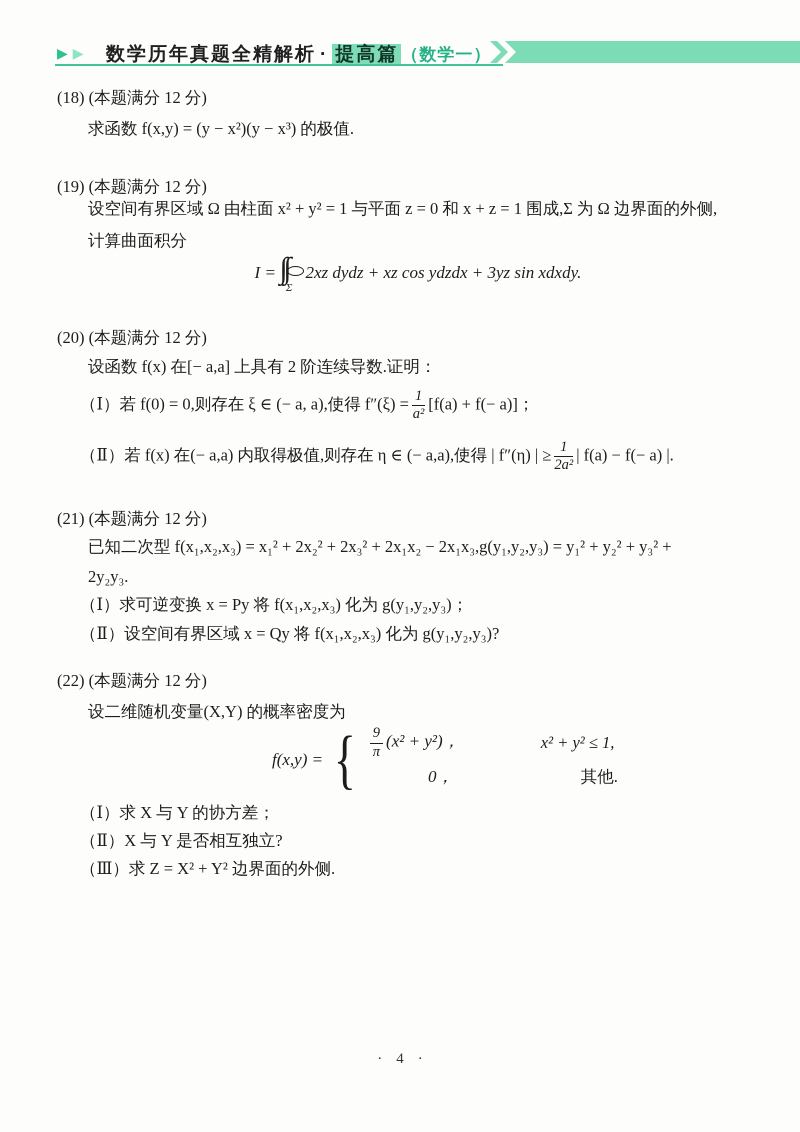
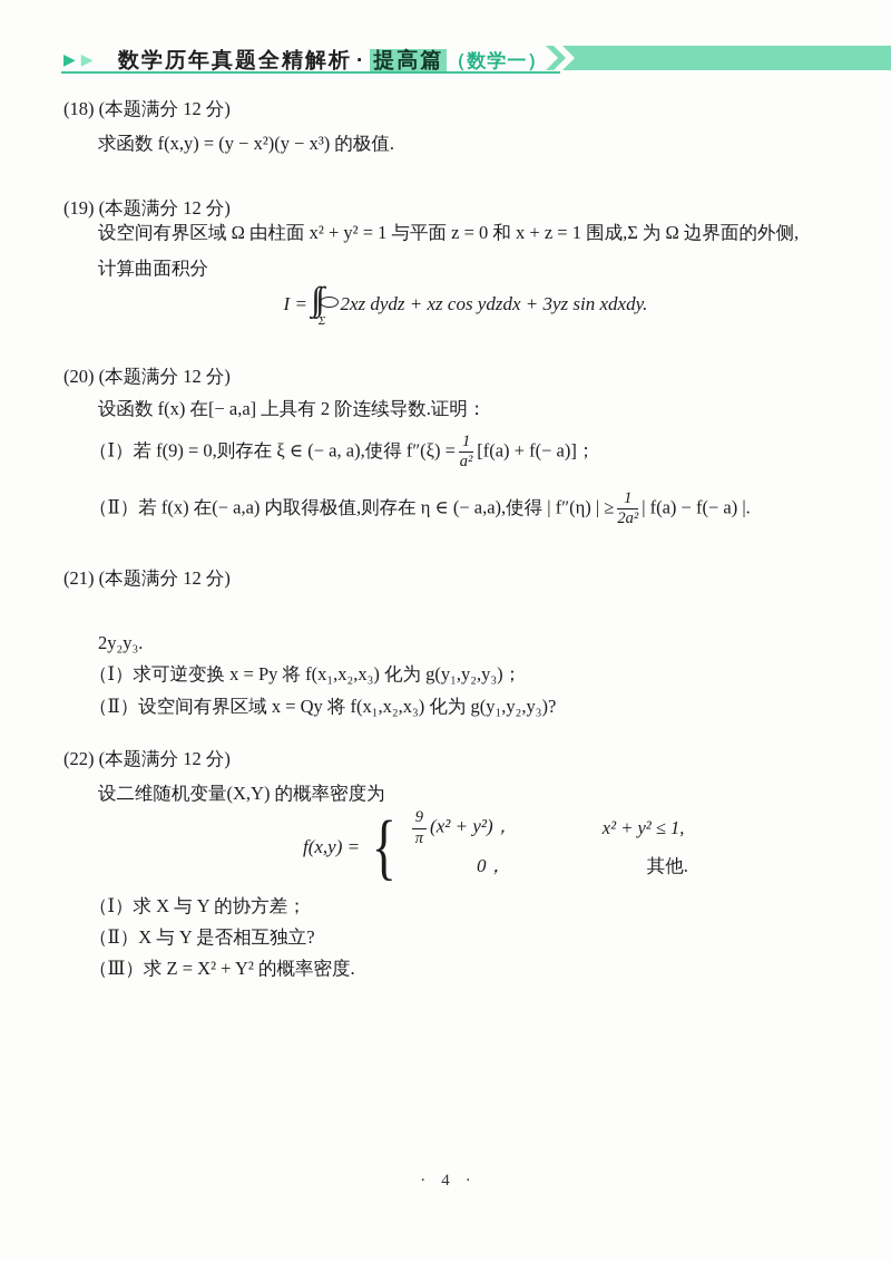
  ▶ ▶
  数学历年真题全精解析 · 提高篇 （数学一）
  (18) (本题满分 12 分)
  求函数 f(x,y) = (y − x²)(y − x³) 的极值.
  (19) (本题满分 12 分)
  设空间有界区域 Ω 由柱面 x² + y² = 1 与平面 z = 0 和 x + z = 1 围成,Σ 为 Ω 边界面的外侧,
  计算曲面积分
  I =
  Σ
  2xz dydz + xz cos ydzdx + 3yz sin xdxdy.
  (20) (本题满分 12 分)
  设函数 f(x) 在[− a,a] 上具有 2 阶连续导数.证明：
- （Ⅰ）若 f(0) = 0,则存在 ξ ∈ (− a, a),使得 f″(ξ) =
+ （Ⅰ）若 f(9) = 0,则存在 ξ ∈ (− a, a),使得 f″(ξ) =
  1
  a²
  [f(a) + f(− a)]；
  （Ⅱ）若 f(x) 在(− a,a) 内取得极值,则存在 η ∈ (− a,a),使得 | f″(η) | ≥
  1
  2a²
  | f(a) − f(− a) |.
  (21) (本题满分 12 分)
- 已知二次型 f(x₁,x₂,x₃) = x₁² + 2x₂² + 2x₃² + 2x₁x₂ − 2x₁x₃,g(y₁,y₂,y₃) = y₁² + y₂² + y₃² +
  2y₂y₃.
  （Ⅰ）求可逆变换 x = Py 将 f(x₁,x₂,x₃) 化为 g(y₁,y₂,y₃)；
  （Ⅱ）设空间有界区域 x = Qy 将 f(x₁,x₂,x₃) 化为 g(y₁,y₂,y₃)?
  (22) (本题满分 12 分)
  设二维随机变量(X,Y) 的概率密度为
  f(x,y) =
  {
  9
  π
  (x² + y²)，
  x² + y² ≤ 1,
  0，
  其他.
  （Ⅰ）求 X 与 Y 的协方差；
  （Ⅱ）X 与 Y 是否相互独立?
- （Ⅲ）求 Z = X² + Y² 边界面的外侧.
+ （Ⅲ）求 Z = X² + Y² 的概率密度.
  · 4 ·
